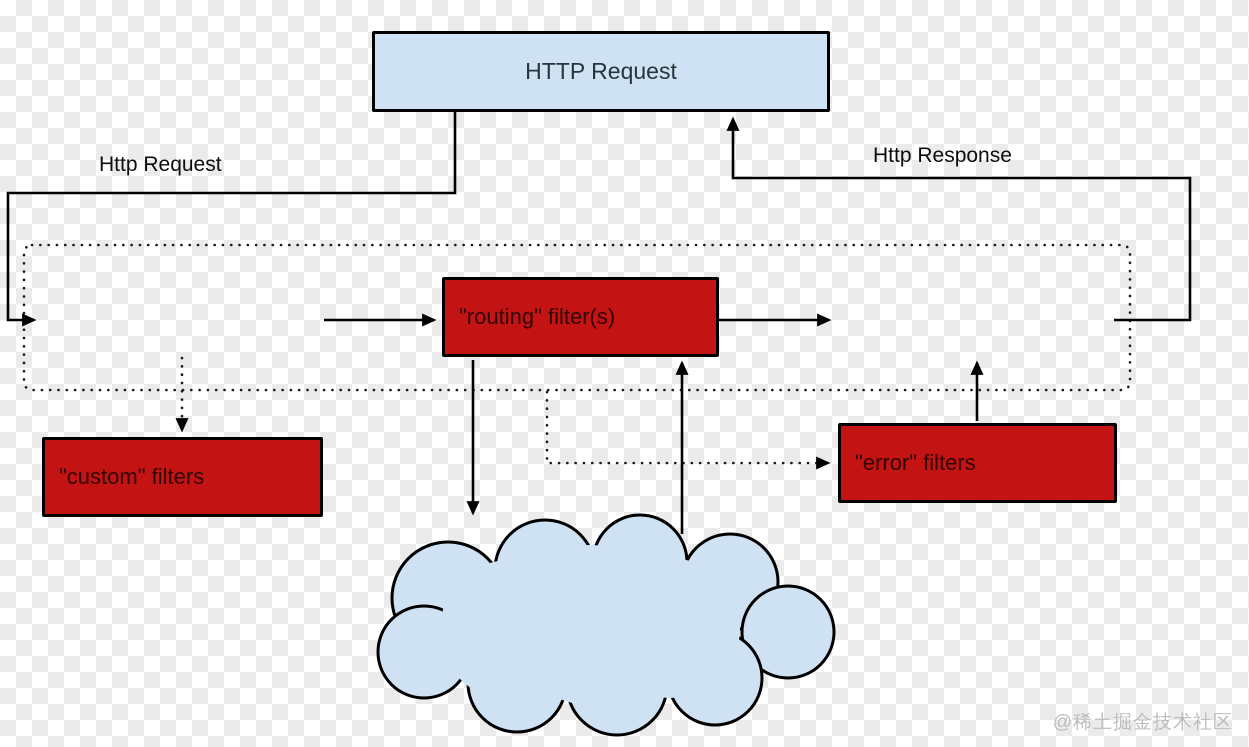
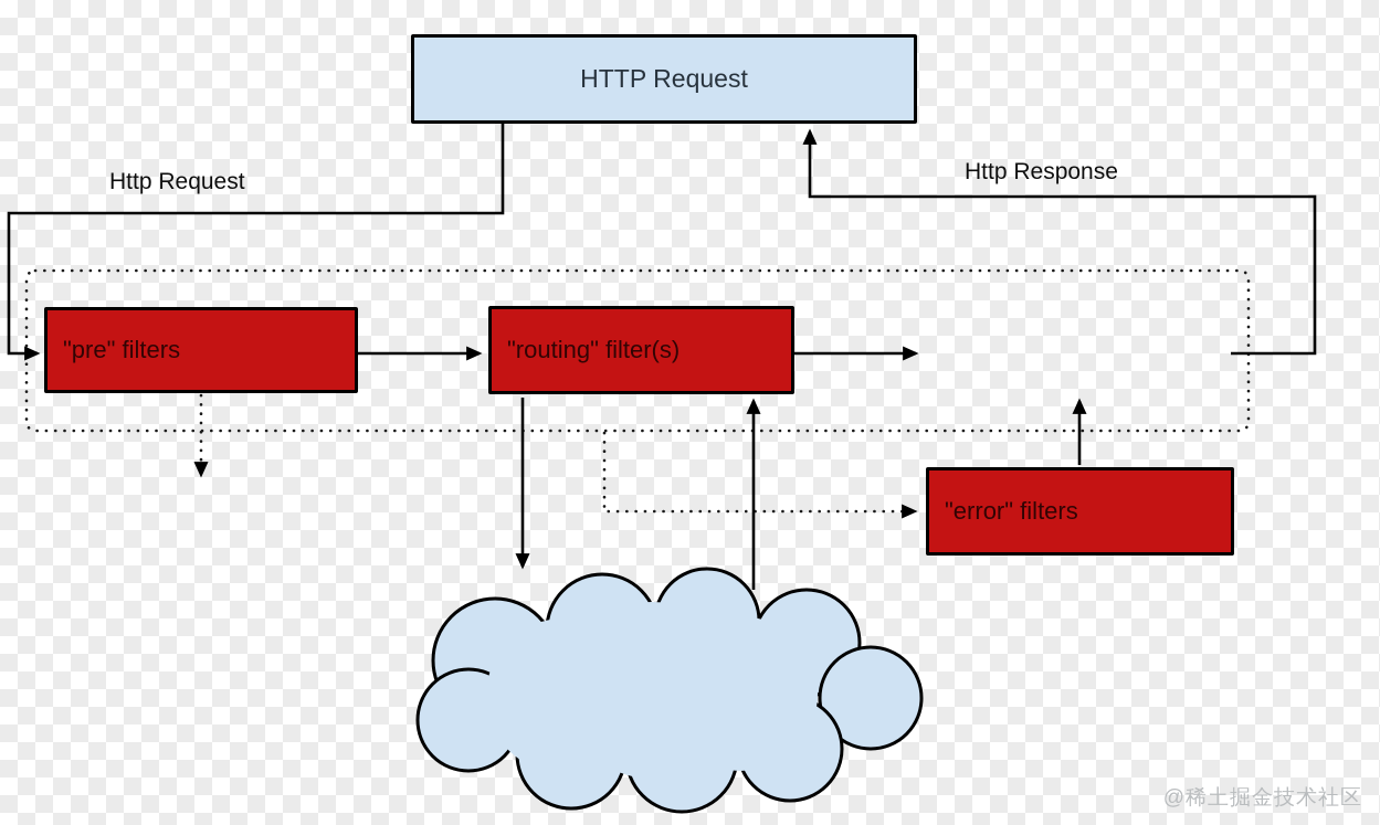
  HTTP Request
+ "pre" filters
  "routing" filter(s)
- "custom" filters
  "error" filters
  Http Request
  Http Response
  @稀土掘金技术社区
